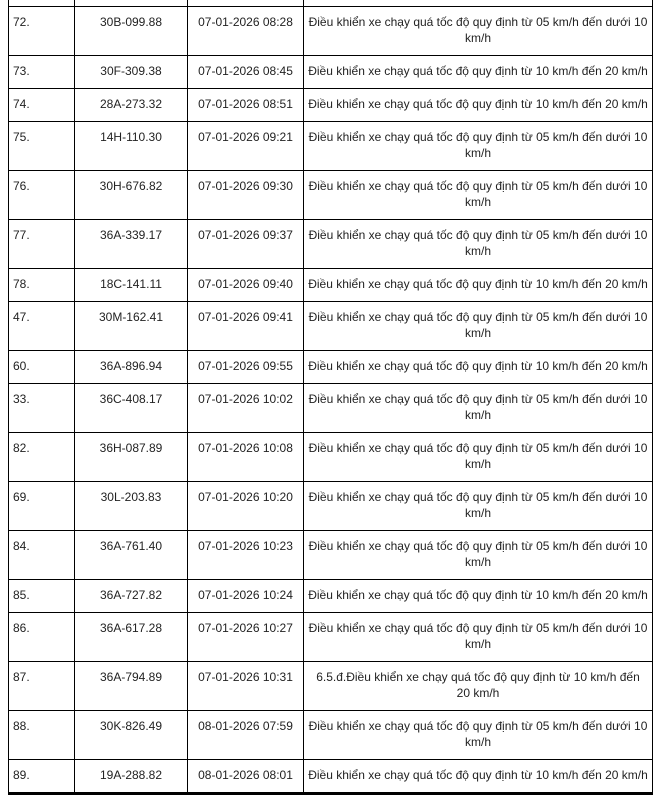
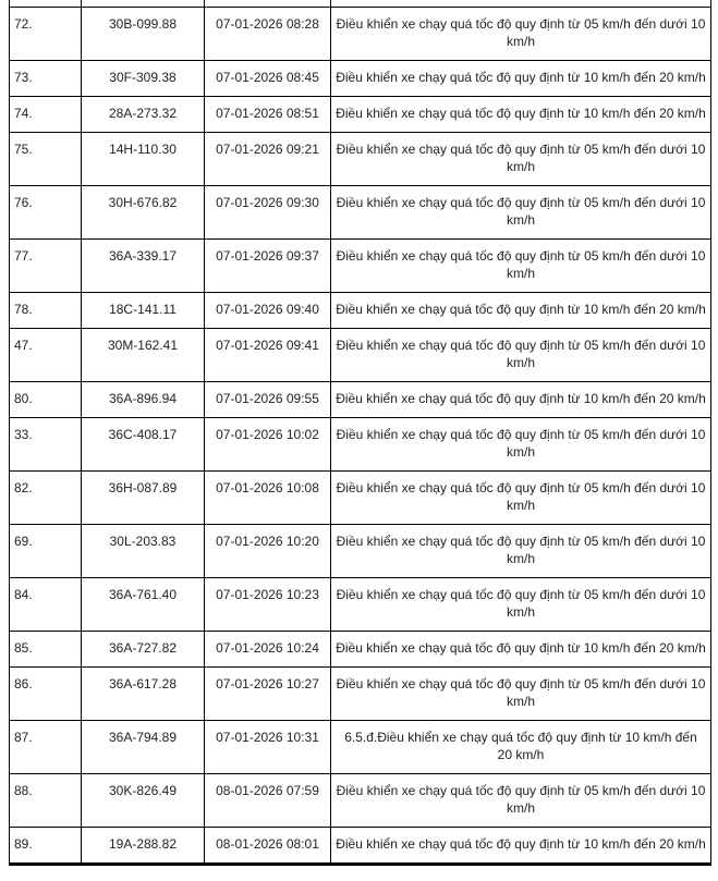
  72.	30B-099.88	07-01-2026 08:28	Điều khiển xe chạy quá tốc độ quy định từ 05 km/h đến dưới 10 km/h
  73.	30F-309.38	07-01-2026 08:45	Điều khiển xe chạy quá tốc độ quy định từ 10 km/h đến 20 km/h
  74.	28A-273.32	07-01-2026 08:51	Điều khiển xe chạy quá tốc độ quy định từ 10 km/h đến 20 km/h
  75.	14H-110.30	07-01-2026 09:21	Điều khiển xe chạy quá tốc độ quy định từ 05 km/h đến dưới 10 km/h
  76.	30H-676.82	07-01-2026 09:30	Điều khiển xe chạy quá tốc độ quy định từ 05 km/h đến dưới 10 km/h
  77.	36A-339.17	07-01-2026 09:37	Điều khiển xe chạy quá tốc độ quy định từ 05 km/h đến dưới 10 km/h
  78.	18C-141.11	07-01-2026 09:40	Điều khiển xe chạy quá tốc độ quy định từ 10 km/h đến 20 km/h
  47.	30M-162.41	07-01-2026 09:41	Điều khiển xe chạy quá tốc độ quy định từ 05 km/h đến dưới 10 km/h
- 60.	36A-896.94	07-01-2026 09:55	Điều khiển xe chạy quá tốc độ quy định từ 10 km/h đến 20 km/h
+ 80.	36A-896.94	07-01-2026 09:55	Điều khiển xe chạy quá tốc độ quy định từ 10 km/h đến 20 km/h
  33.	36C-408.17	07-01-2026 10:02	Điều khiển xe chạy quá tốc độ quy định từ 05 km/h đến dưới 10 km/h
  82.	36H-087.89	07-01-2026 10:08	Điều khiển xe chạy quá tốc độ quy định từ 05 km/h đến dưới 10 km/h
  69.	30L-203.83	07-01-2026 10:20	Điều khiển xe chạy quá tốc độ quy định từ 05 km/h đến dưới 10 km/h
  84.	36A-761.40	07-01-2026 10:23	Điều khiển xe chạy quá tốc độ quy định từ 05 km/h đến dưới 10 km/h
  85.	36A-727.82	07-01-2026 10:24	Điều khiển xe chạy quá tốc độ quy định từ 10 km/h đến 20 km/h
  86.	36A-617.28	07-01-2026 10:27	Điều khiển xe chạy quá tốc độ quy định từ 05 km/h đến dưới 10 km/h
  87.	36A-794.89	07-01-2026 10:31	6.5.đ.Điều khiển xe chạy quá tốc độ quy định từ 10 km/h đến 20 km/h
  88.	30K-826.49	08-01-2026 07:59	Điều khiển xe chạy quá tốc độ quy định từ 05 km/h đến dưới 10 km/h
  89.	19A-288.82	08-01-2026 08:01	Điều khiển xe chạy quá tốc độ quy định từ 10 km/h đến 20 km/h
